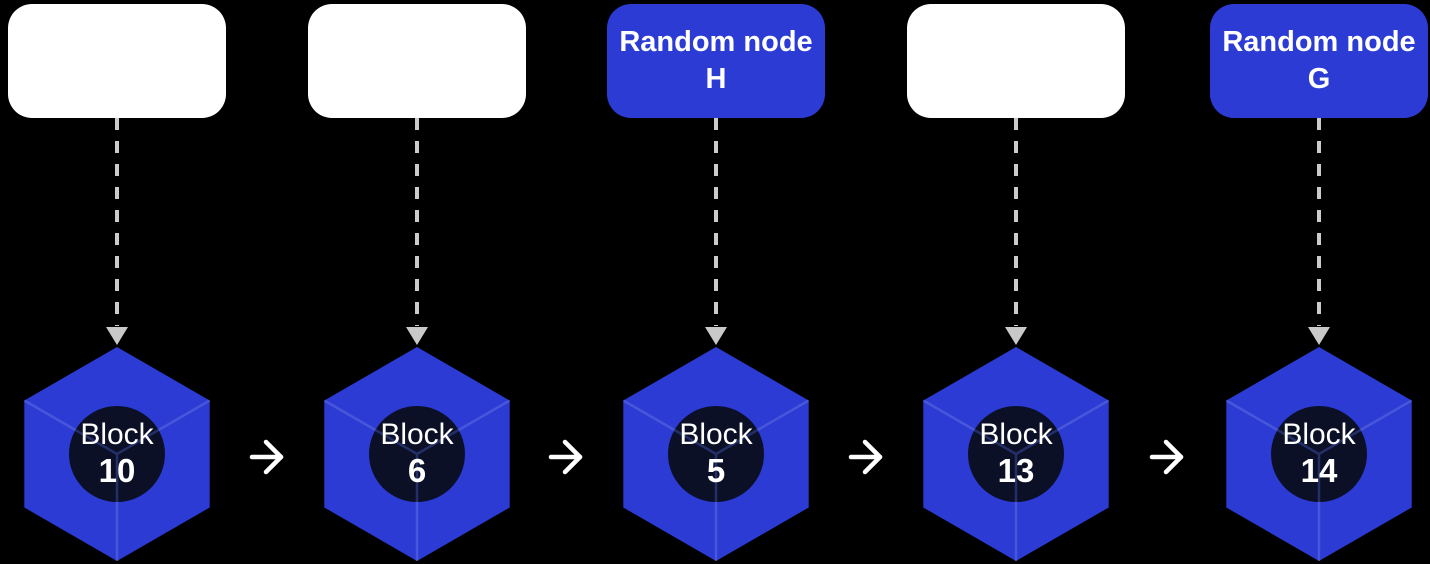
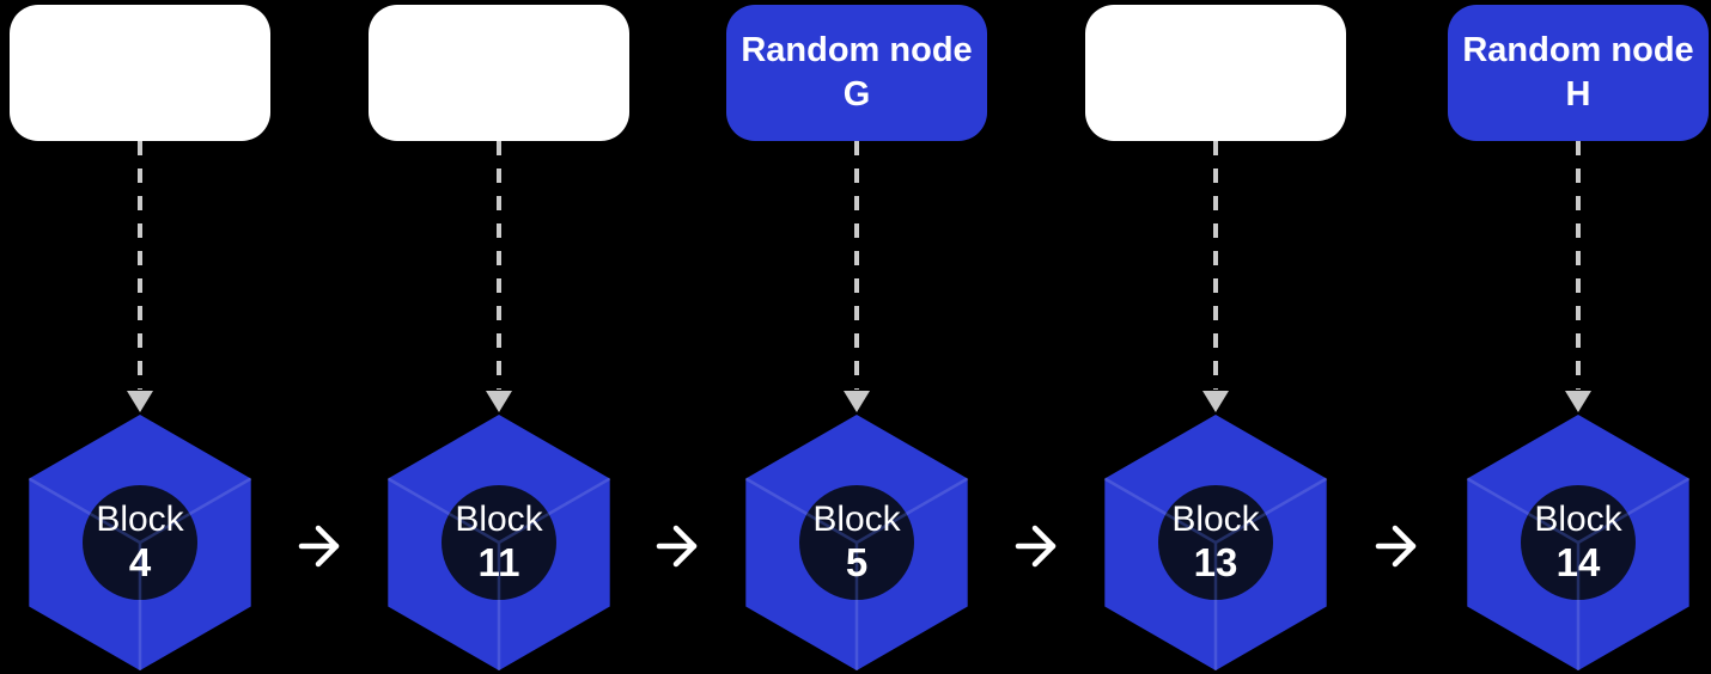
  Block
- 10
+ 4
  Block
- 6
+ 11
  Random node
- H
+ G
  Block
  5
  Block
  13
  Random node
- G
+ H
  Block
  14
